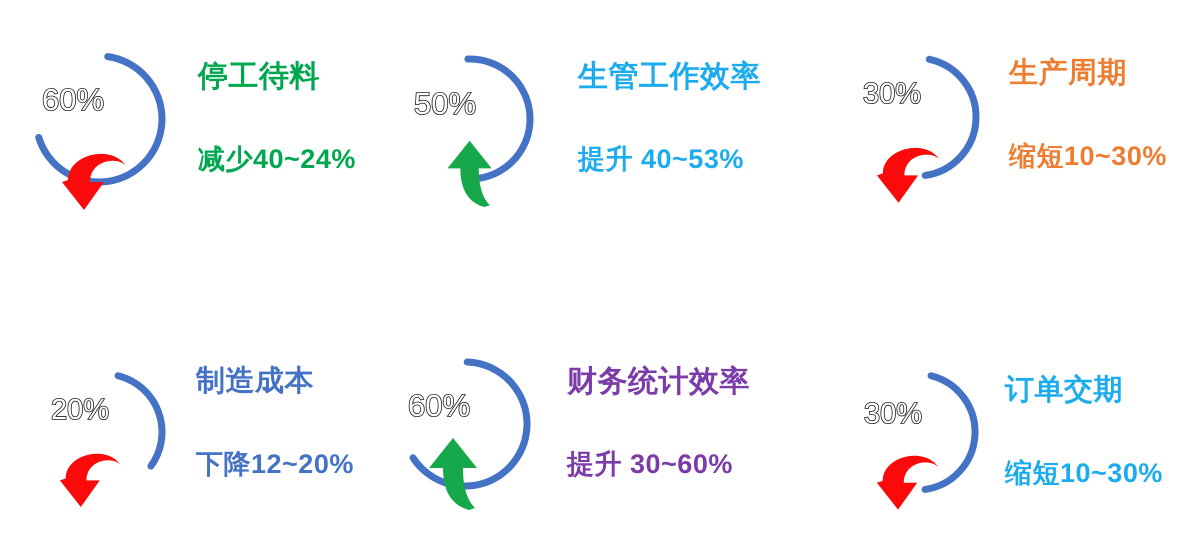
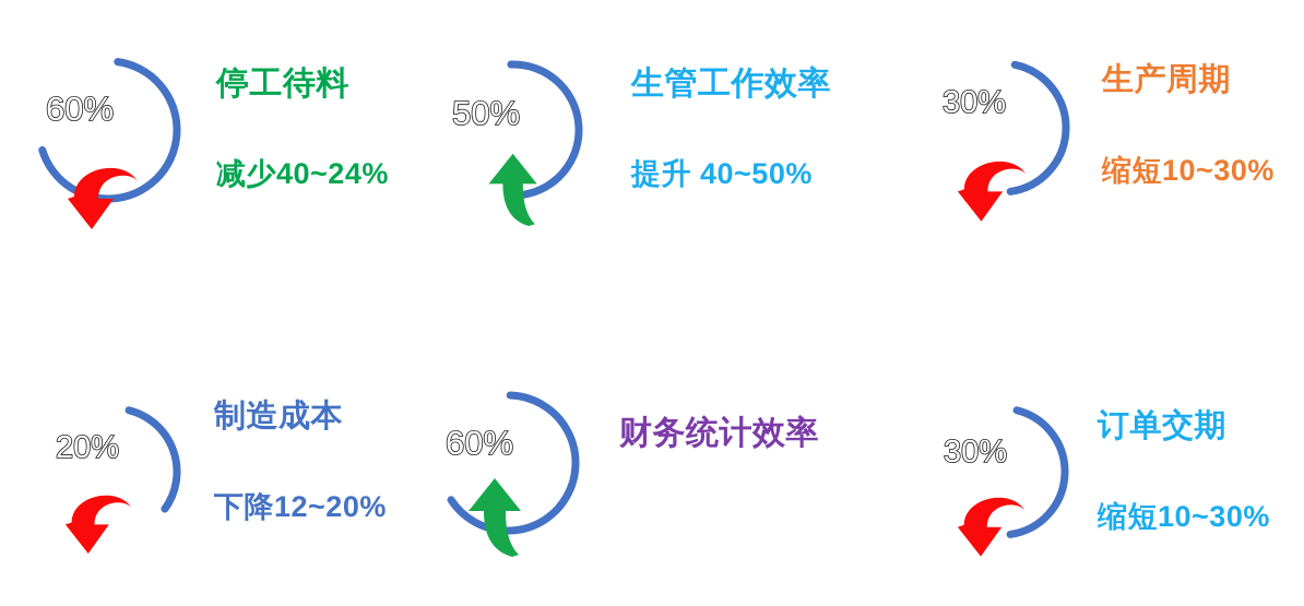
  60%
  停工待料
  减少40~24%
  50%
  生管工作效率
- 提升 40~53%
+ 提升 40~50%
  30%
  生产周期
  缩短10~30%
  20%
  制造成本
  下降12~20%
  60%
  财务统计效率
- 提升 30~60%
  30%
  订单交期
  缩短10~30%
